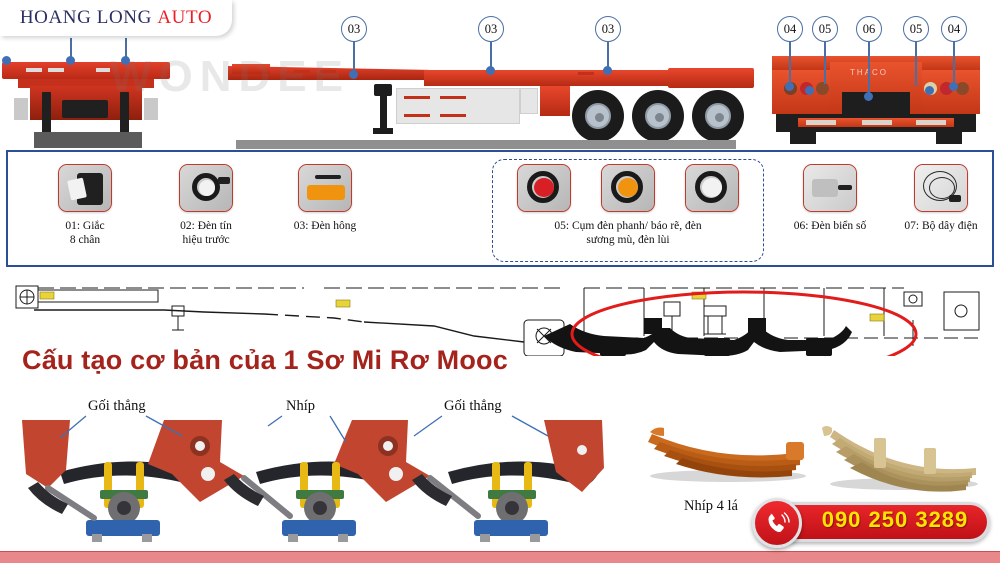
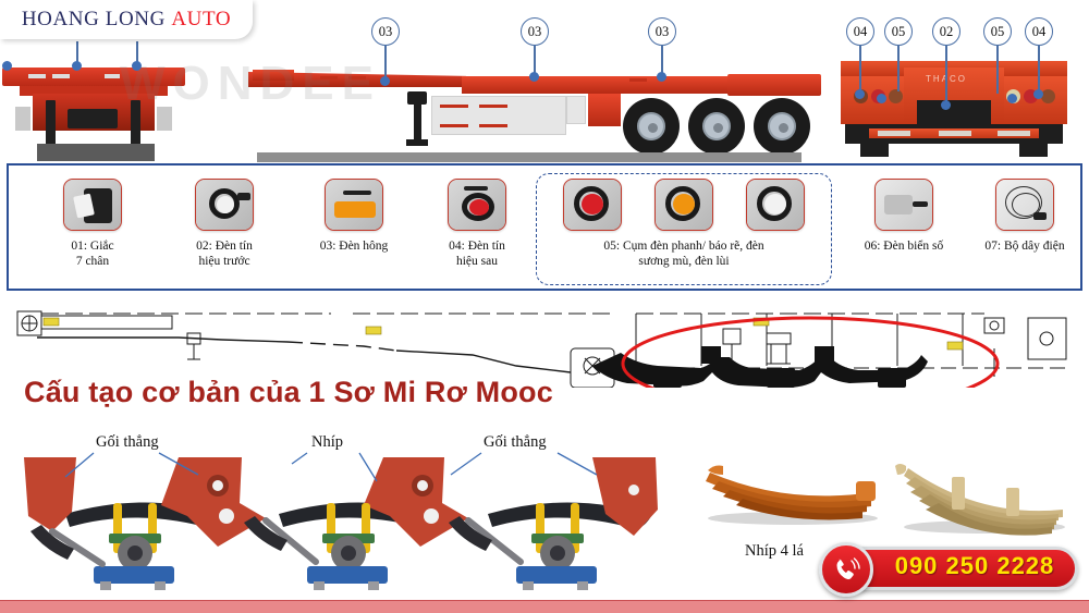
  THCO
  03
  03
  03
  04
  05
- 06
+ 02
  05
  04
  HOANG LONG AUTO
  01: Giắc
- 8 chân
+ 7 chân
  02: Đèn tín
  hiệu trước
  03: Đèn hông
+ 04: Đèn tín
+ hiệu sau
  05: Cụm đèn phanh/ báo rẽ, đèn
  sương mù, đèn lùi
  06: Đèn biển số
  07: Bộ dây điện
  Cấu tạo cơ bản của 1 Sơ Mi Rơ Mooc
  Gối thẳng
  Nhíp
  Gối thẳng
  WONDEE
  Nhíp 4 lá
- 090 250 3289
+ 090 250 2228
